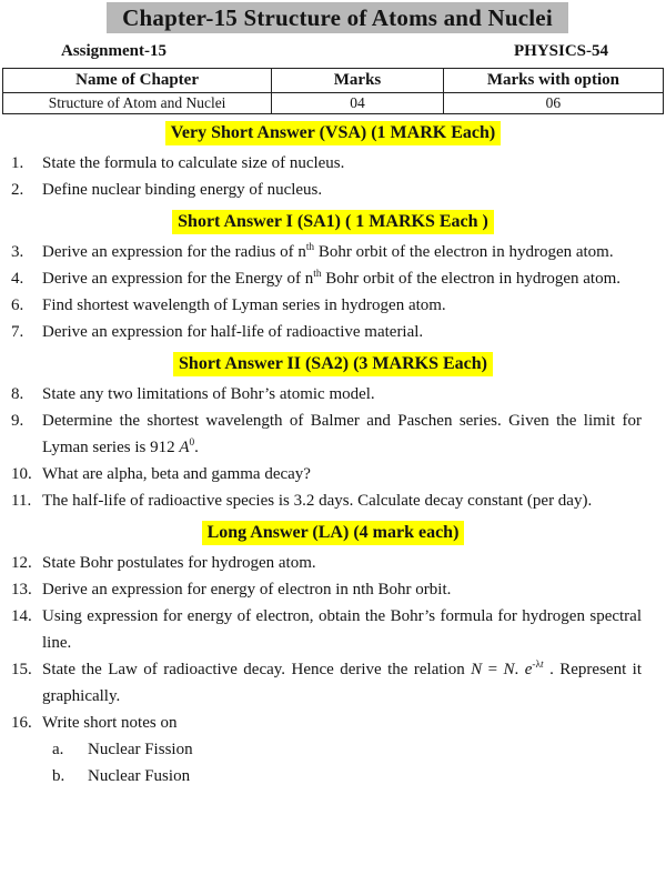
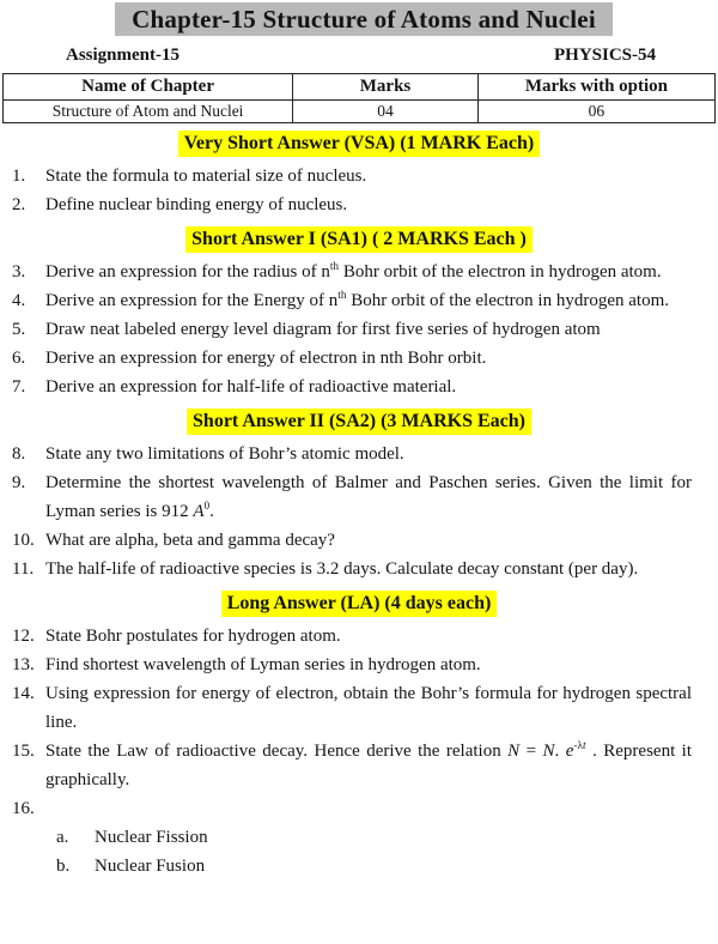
  Chapter-15 Structure of Atoms and Nuclei
  Assignment-15
  PHYSICS-54
  Name of Chapter	Marks	Marks with option
  Structure of Atom and Nuclei	04	06
  Very Short Answer (VSA) (1 MARK Each)
  1.
- State the formula to calculate size of nucleus.
+ State the formula to material size of nucleus.
  2.
  Define nuclear binding energy of nucleus.
- Short Answer I (SA1) ( 1 MARKS Each )
+ Short Answer I (SA1) ( 2 MARKS Each )
  3.
  Derive an expression for the radius of nth Bohr orbit of the electron in hydrogen atom.
  4.
  Derive an expression for the Energy of nth Bohr orbit of the electron in hydrogen atom.
+ 5.
+ Draw neat labeled energy level diagram for first five series of hydrogen atom
  6.
- Find shortest wavelength of Lyman series in hydrogen atom.
+ Derive an expression for energy of electron in nth Bohr orbit.
  7.
  Derive an expression for half-life of radioactive material.
  Short Answer II (SA2) (3 MARKS Each)
  8.
  State any two limitations of Bohr’s atomic model.
  9.
  Determine the shortest wavelength of Balmer and Paschen series. Given the limit for Lyman series is 912 A0.
  10.
  What are alpha, beta and gamma decay?
  11.
  The half-life of radioactive species is 3.2 days. Calculate decay constant (per day).
- Long Answer (LA) (4 mark each)
+ Long Answer (LA) (4 days each)
  12.
  State Bohr postulates for hydrogen atom.
  13.
- Derive an expression for energy of electron in nth Bohr orbit.
+ Find shortest wavelength of Lyman series in hydrogen atom.
  14.
  Using expression for energy of electron, obtain the Bohr’s formula for hydrogen spectral line.
  15.
  State the Law of radioactive decay. Hence derive the relation N = N. e-λt . Represent it graphically.
  16.
- Write short notes on
  a.
  Nuclear Fission
  b.
  Nuclear Fusion
